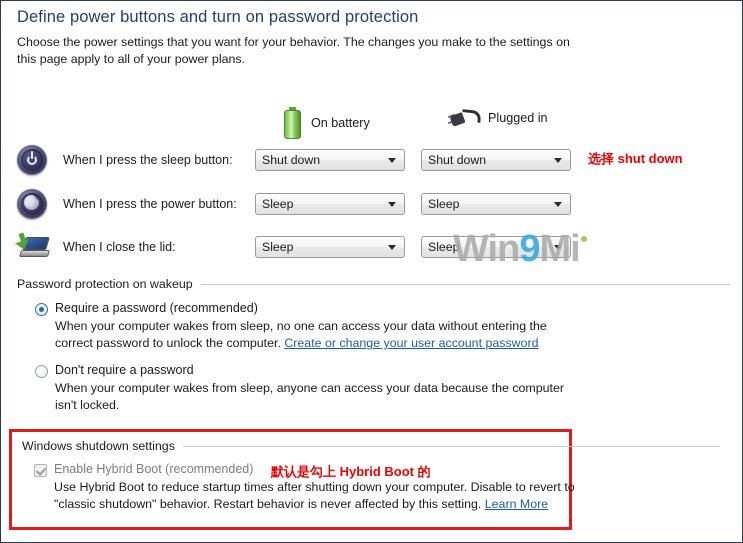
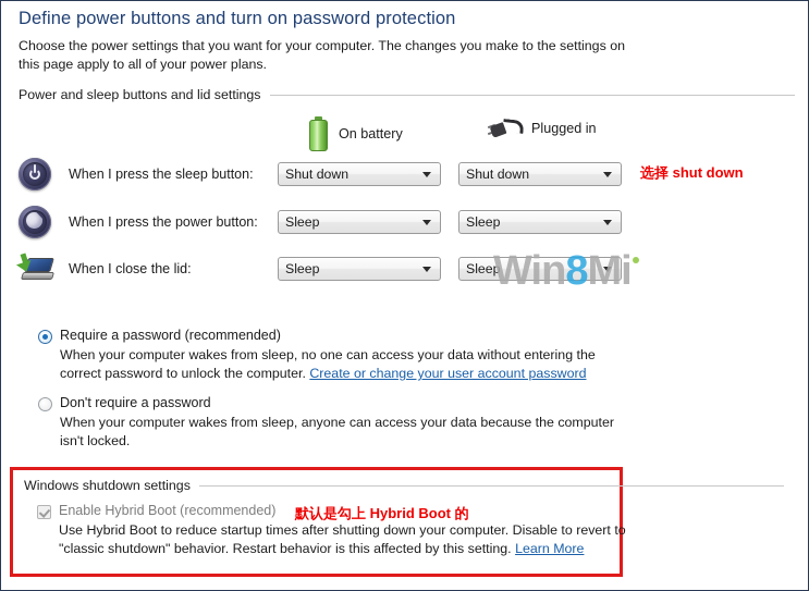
  Define power buttons and turn on password protection
- Choose the power settings that you want for your behavior. The changes you make to the settings on this page apply to all of your power plans.
+ Choose the power settings that you want for your computer. The changes you make to the settings on this page apply to all of your power plans.
+ Power and sleep buttons and lid settings
  On battery
  Plugged in
  When I press the sleep button:
  Shut down
  Shut down
  When I press the power button:
  Sleep
  Sleep
  When I close the lid:
  Sleep
  Sleep
  选择 shut down
- Win9Mi
+ Win8Mi
- Password protection on wakeup
  Require a password (recommended)
  When your computer wakes from sleep, no one can access your data without entering the correct password to unlock the computer. Create or change your user account password
  Don't require a password
  When your computer wakes from sleep, anyone can access your data because the computer isn't locked.
  Windows shutdown settings
  Enable Hybrid Boot (recommended)
- Use Hybrid Boot to reduce startup times after shutting down your computer. Disable to revert to "classic shutdown" behavior. Restart behavior is never affected by this setting. Learn More
+ Use Hybrid Boot to reduce startup times after shutting down your computer. Disable to revert to "classic shutdown" behavior. Restart behavior is this affected by this setting. Learn More
  默认是勾上 Hybrid Boot 的
